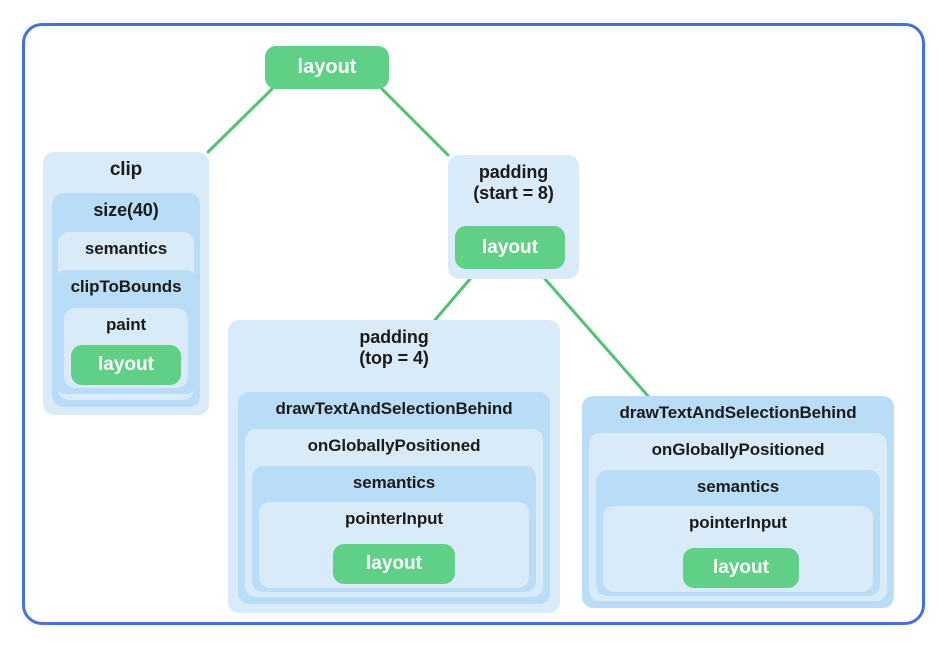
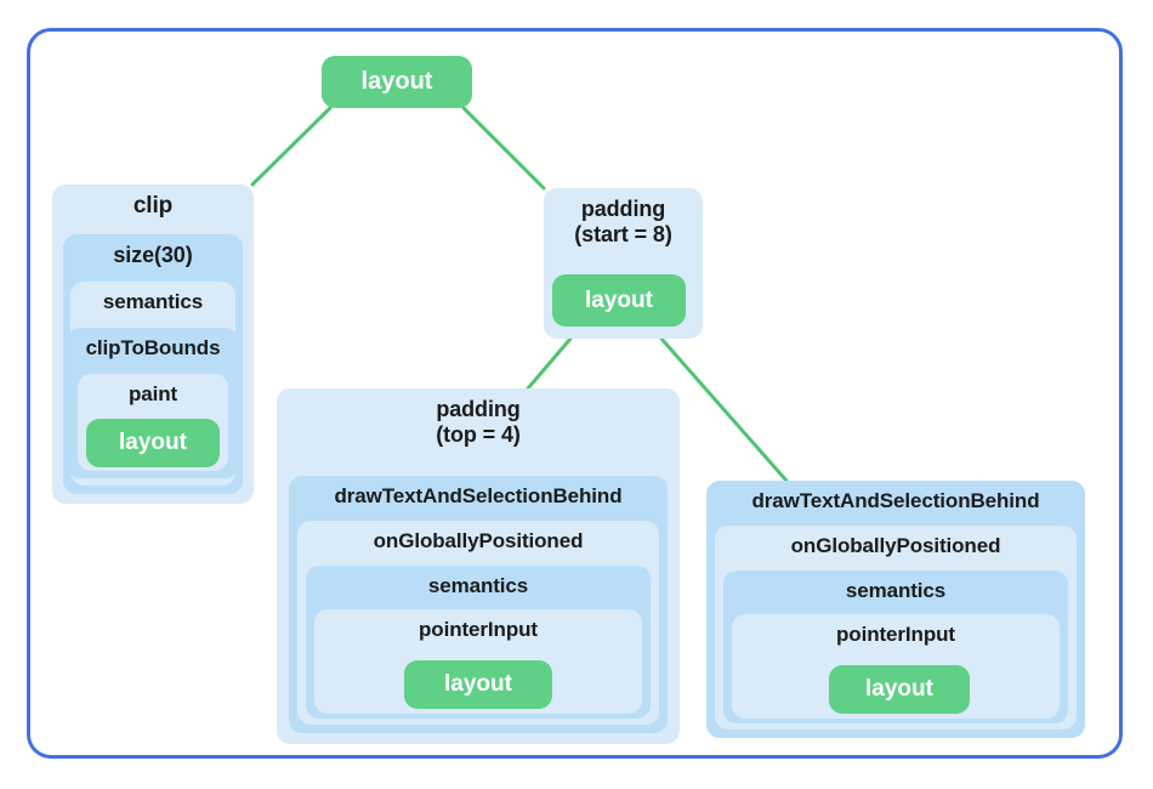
  layout
  clip
- size(40)
+ size(30)
  semantics
  clipToBounds
  paint
  layout
  padding
  (start = 8)
  layout
  padding
  (top = 4)
  drawTextAndSelectionBehind
  onGloballyPositioned
  semantics
  pointerInput
  layout
  drawTextAndSelectionBehind
  onGloballyPositioned
  semantics
  pointerInput
  layout
